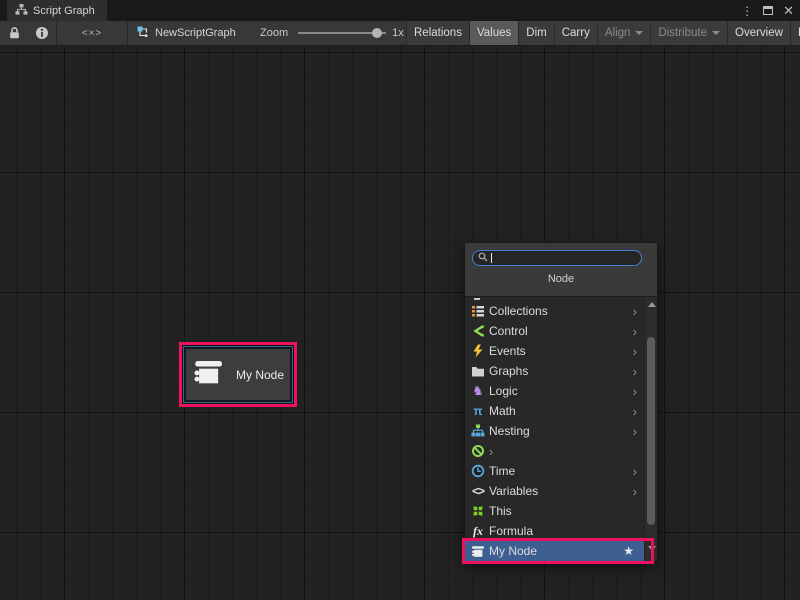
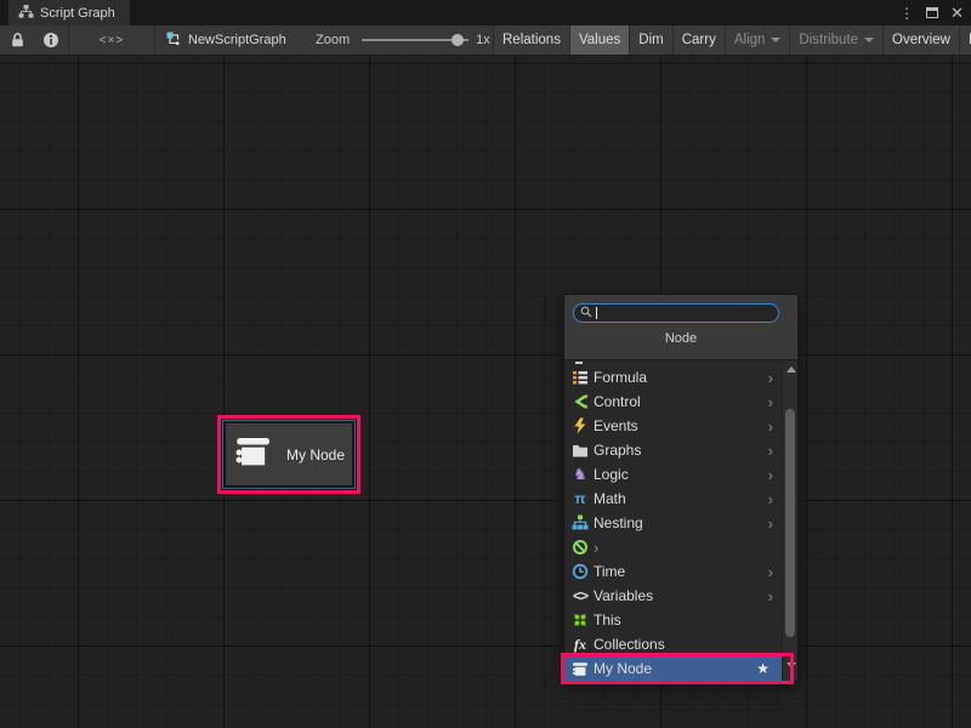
  Script Graph
  ⋮
  ✕
  <×>
  NewScriptGraph
  Zoom
  1x
  Relations
  Values
  Dim
  Carry
  Align
  Distribute
  Overview
  My Node
  Node
- Collections
+ Formula
  ›
  Control
  ›
  Events
  ›
  Graphs
  ›
  ♞
  Logic
  ›
  π
  Math
  ›
  Nesting
  ›
  ›
  Time
  ›
  <>
  Variables
  ›
  This
  fx
- Formula
+ Collections
  My Node
  ★
